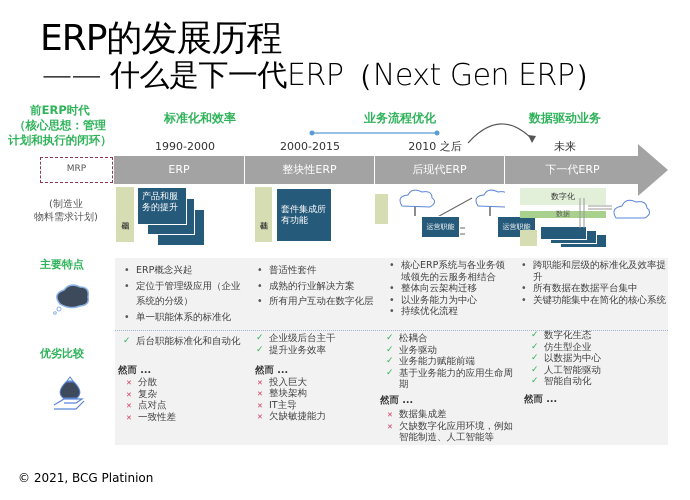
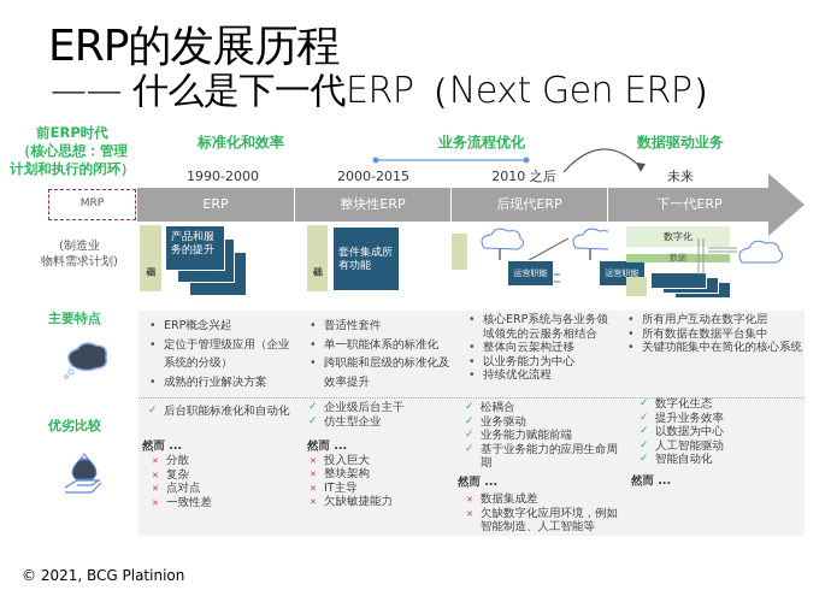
  ERP的发展历程
  —— 什么是下一代ERP（Next Gen ERP）
  前ERP时代
  （核心思想：管理
  计划和执行的闭环）
  标准化和效率
  业务流程优化
  数据驱动业务
  1990-2000
  2000-2015
  2010 之后
  未来
  MRP
  ERP
  整块性ERP
  后现代ERP
  下一代ERP
  (制造业
  物料需求计划)
  产品和服务的提升
  套件集成所有功能
  运营职能
  运营职能
  数字化
  数据
  主要特点
  优劣比较
  ERP概念兴起
  定位于管理级应用（企业系统的分级）
- 单一职能体系的标准化
+ 成熟的行业解决方案
  普适性套件
- 成熟的行业解决方案
+ 单一职能体系的标准化
- 所有用户互动在数字化层
+ 跨职能和层级的标准化及效率提升
  核心ERP系统与各业务领域领先的云服务相结合
  整体向云架构迁移
  以业务能力为中心
  持续优化流程
- 跨职能和层级的标准化及效率提升
+ 所有用户互动在数字化层
  所有数据在数据平台集中
  关键功能集中在简化的核心系统
  后台职能标准化和自动化
  然而 ...
  分散
  复杂
  点对点
  一致性差
  企业级后台主干
- 提升业务效率
+ 仿生型企业
  然而 ...
  投入巨大
  整块架构
  IT主导
  欠缺敏捷能力
  松耦合
  业务驱动
  业务能力赋能前端
  基于业务能力的应用生命周期
  然而 ...
  数据集成差
  欠缺数字化应用环境，例如智能制造、人工智能等
  数字化生态
- 仿生型企业
+ 提升业务效率
  以数据为中心
  人工智能驱动
  智能自动化
  然而 ...
  © 2021, BCG Platinion
